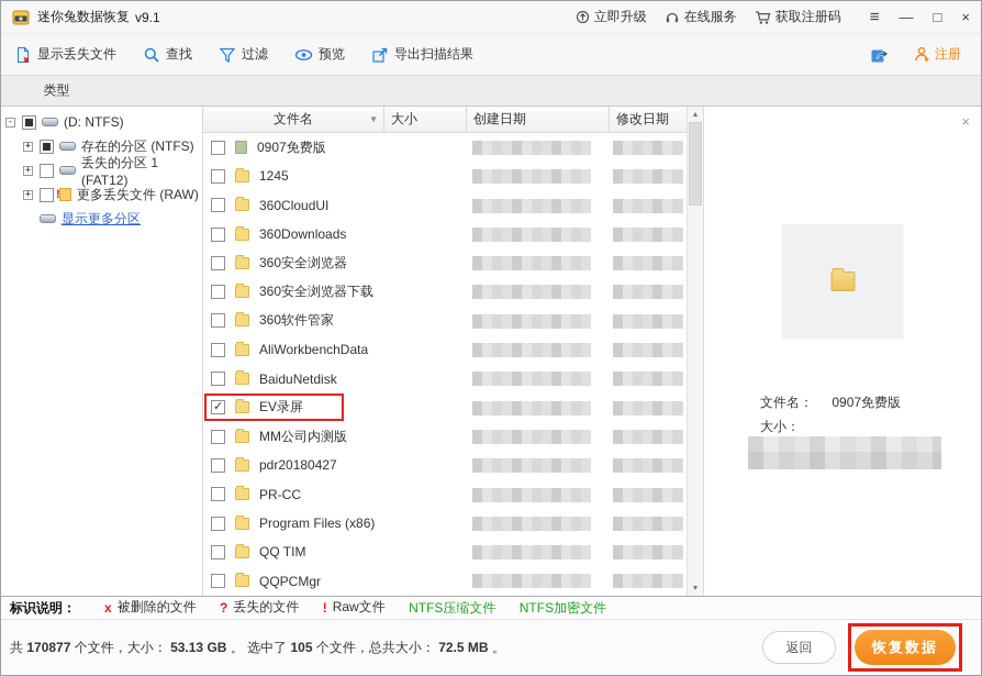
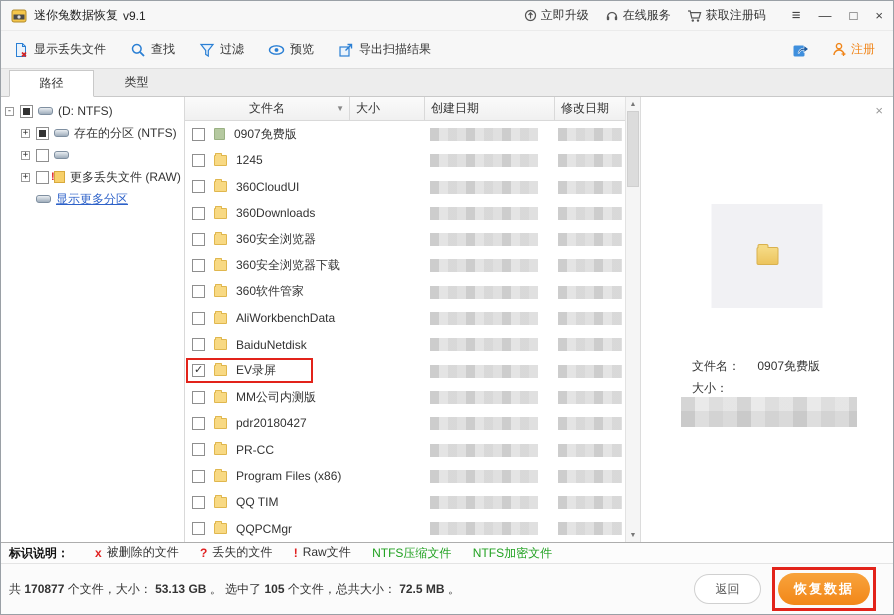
  迷你兔数据恢复
  v9.1
  立即升级
  在线服务
  获取注册码
  ≡
  —
  □
  ×
  显示丢失文件
  查找
  过滤
  预览
  导出扫描结果
  注册
+ 路径
  类型
  -
  (D: NTFS)
  +
  存在的分区 (NTFS)
  +
- 丢失的分区 1 (FAT12)
  +
  更多丢失文件 (RAW)
  显示更多分区
  文件名
  ▼
  大小
  创建日期
  修改日期
  0907免费版
  1245
  360CloudUI
  360Downloads
  360安全浏览器
  360安全浏览器下载
  360软件管家
  AliWorkbenchData
  BaiduNetdisk
  EV录屏
  MM公司内测版
  pdr20180427
  PR-CC
  Program Files (x86)
  QQ TIM
  QQPCMgr
  ×
  文件名： 0907免费版
  大小：
  标识说明：
  x
  被删除的文件
  ?
  丢失的文件
  !
  Raw文件
  NTFS压缩文件
  NTFS加密文件
  共 170877 个文件，大小： 53.13 GB 。 选中了 105 个文件，总共大小： 72.5 MB 。
  返回
  恢复数据
